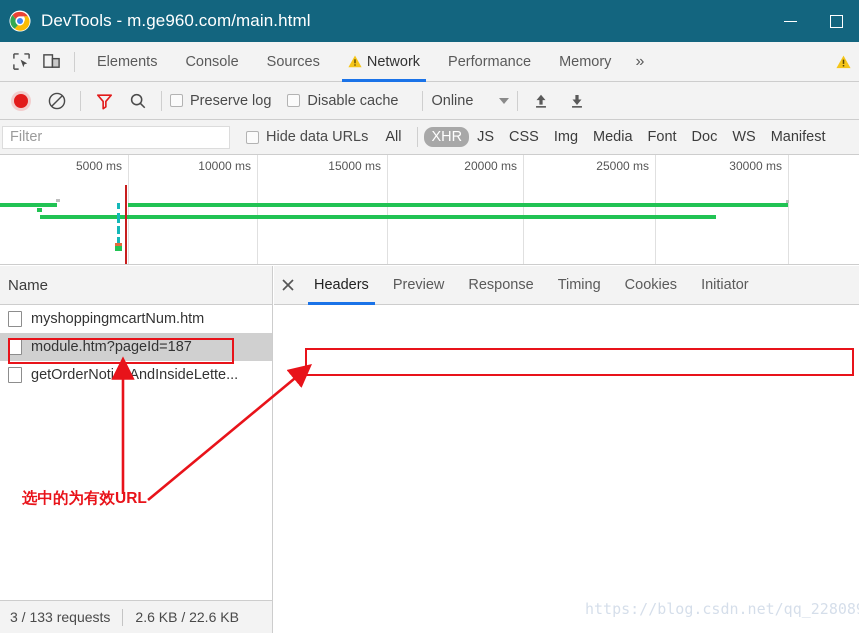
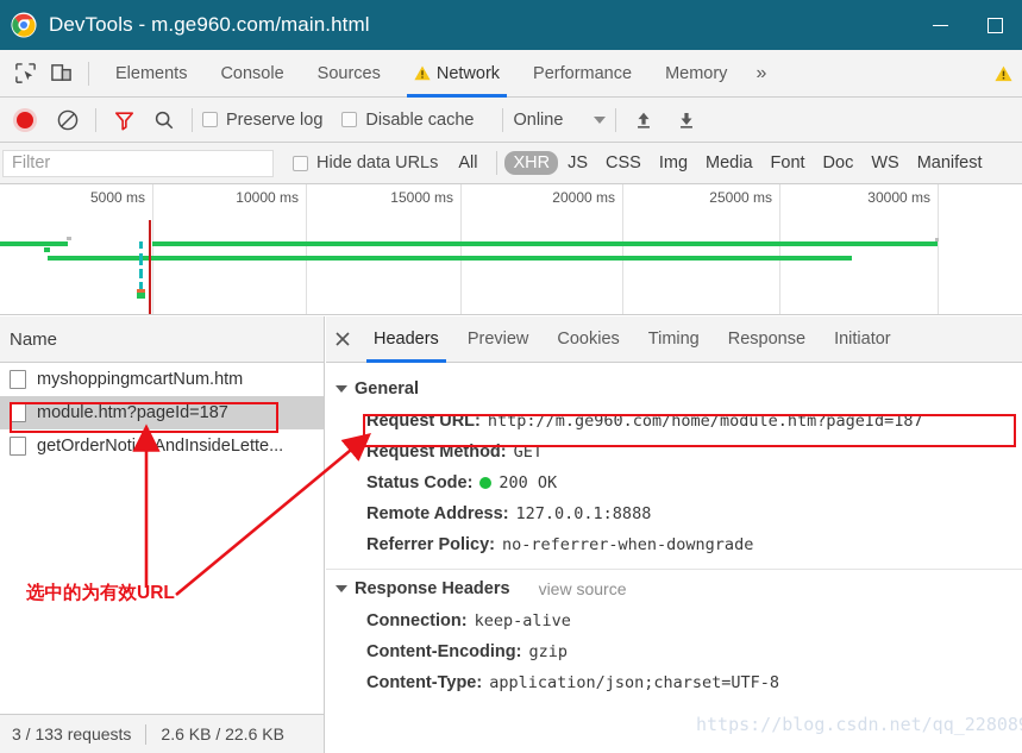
  DevTools - m.ge960.com/main.html
  Elements
  Console
  Sources
  Network
  Performance
  Memory
  »
  Preserve log
  Disable cache
  Online
  Filter
  Hide data URLs
  All
  XHR
  JS
  CSS
  Img
  Media
  Font
  Doc
  WS
  Manifest
  5000 ms
  10000 ms
  15000 ms
  20000 ms
  25000 ms
  30000 ms
  Name
  myshoppingmcartNum.htm
  module.htm?pageId=187
  getOrderNoticeAndInsideLette...
  Headers
  Preview
- Response
+ Cookies
  Timing
- Cookies
+ Response
  Initiator
+ General
+ Request URL:
+ http://m.ge960.com/home/module.htm?pageId=187
+ Request Method:
+ GET
+ Status Code:
+ 200 OK
+ Remote Address:
+ 127.0.0.1:8888
+ Referrer Policy:
+ no-referrer-when-downgrade
+ Response Headers
+ view source
+ Connection:
+ keep-alive
+ Content-Encoding:
+ gzip
+ Content-Type:
+ application/json;charset=UTF-8
  3 / 133 requests
  2.6 KB / 22.6 KB
  https://blog.csdn.net/qq_22808
  选中的为有效URL
